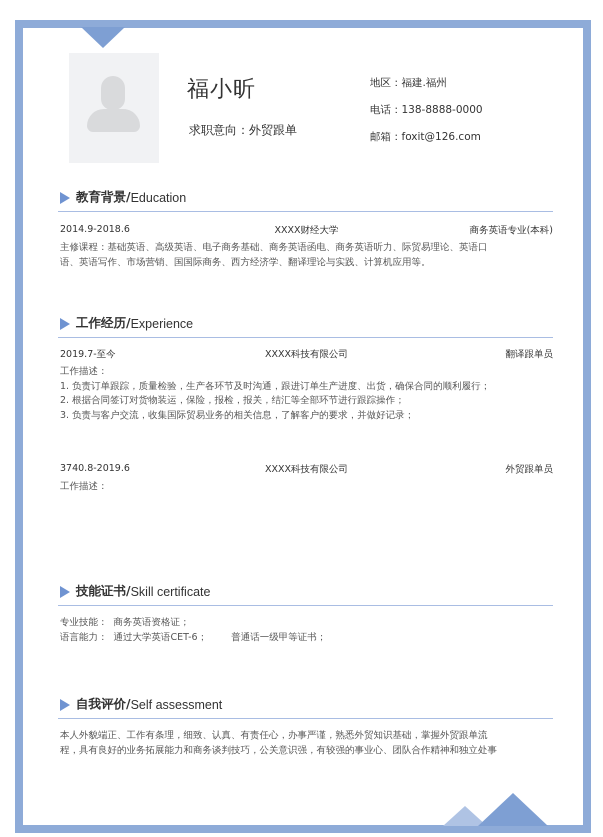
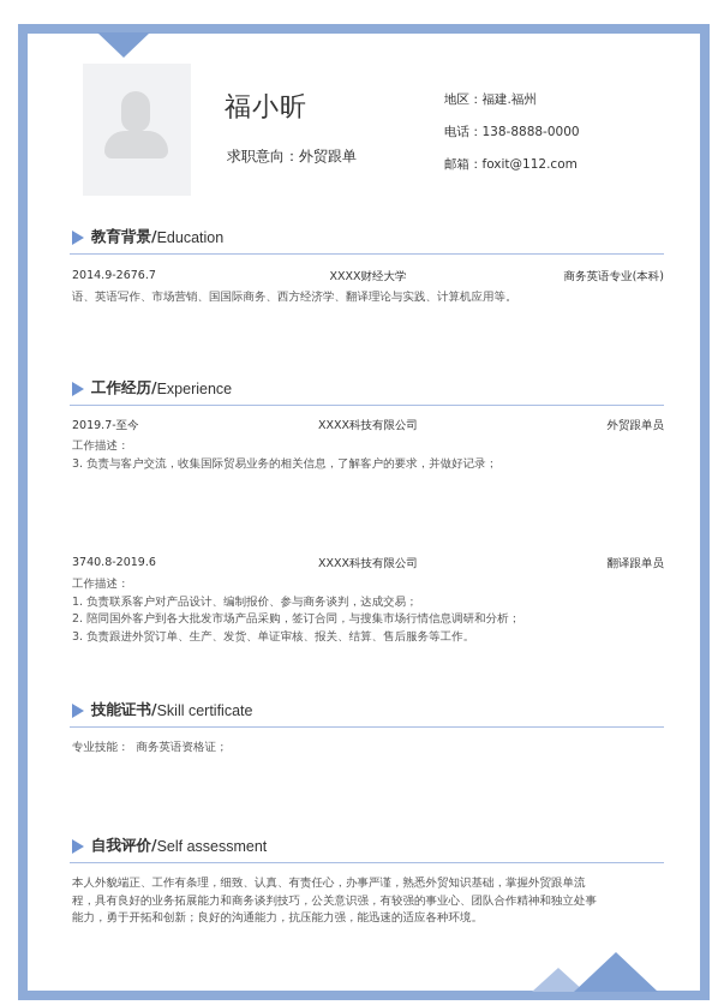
  福小昕
  求职意向：外贸跟单
  地区：福建.福州
  电话：138-8888-0000
- 邮箱：foxit@126.com
+ 邮箱：foxit@112.com
  教育背景/
  Education
- 2014.9-2018.6
+ 2014.9-2676.7
  XXXX财经大学
  商务英语专业(本科)
- 主修课程：基础英语、高级英语、电子商务基础、商务英语函电、商务英语听力、际贸易理论、英语口
  语、英语写作、市场营销、国国际商务、西方经济学、翻译理论与实践、计算机应用等。
  工作经历/
  Experience
  2019.7-至今
  XXXX科技有限公司
- 翻译跟单员
+ 外贸跟单员
  工作描述：
- 1. 负责订单跟踪，质量检验，生产各环节及时沟通，跟进订单生产进度、出货，确保合同的顺利履行；
- 2. 根据合同签订对货物装运，保险，报检，报关，结汇等全部环节进行跟踪操作；
  3. 负责与客户交流，收集国际贸易业务的相关信息，了解客户的要求，并做好记录；
  3740.8-2019.6
  XXXX科技有限公司
- 外贸跟单员
+ 翻译跟单员
  工作描述：
+ 1. 负责联系客户对产品设计、编制报价、参与商务谈判，达成交易；
+ 2. 陪同国外客户到各大批发市场产品采购，签订合同，与搜集市场行情信息调研和分析；
+ 3. 负责跟进外贸订单、生产、发货、单证审核、报关、结算、售后服务等工作。
  技能证书/
  Skill certificate
  专业技能： 商务英语资格证；
- 语言能力： 通过大学英语CET-6； 普通话一级甲等证书；
  自我评价/
  Self assessment
  本人外貌端正、工作有条理，细致、认真、有责任心，办事严谨，熟悉外贸知识基础，掌握外贸跟单流
  程，具有良好的业务拓展能力和商务谈判技巧，公关意识强，有较强的事业心、团队合作精神和独立处事
+ 能力，勇于开拓和创新；良好的沟通能力，抗压能力强，能迅速的适应各种环境。
